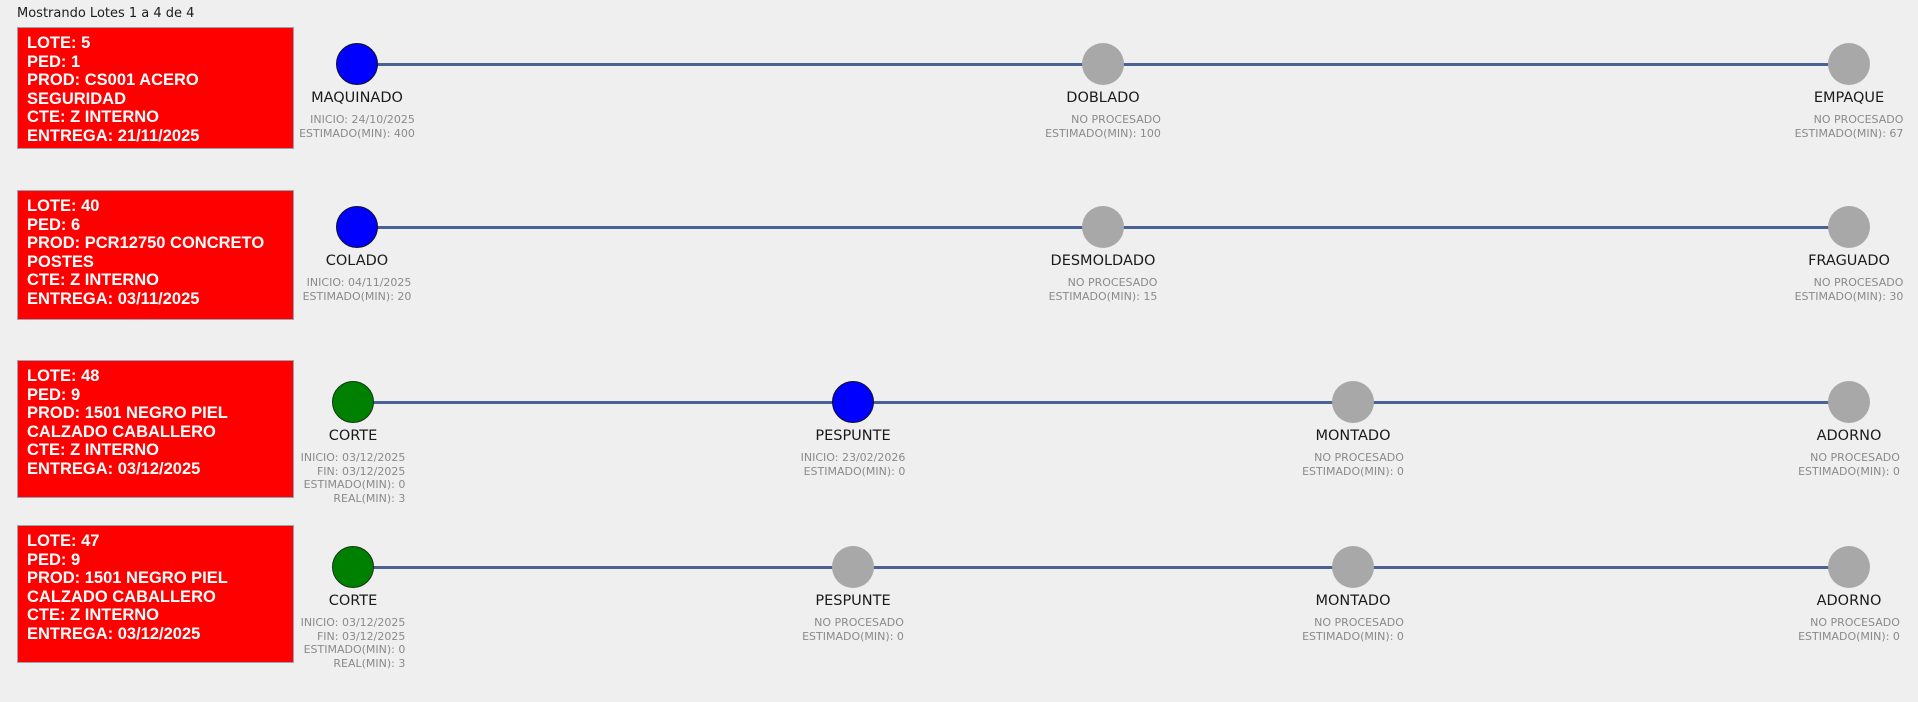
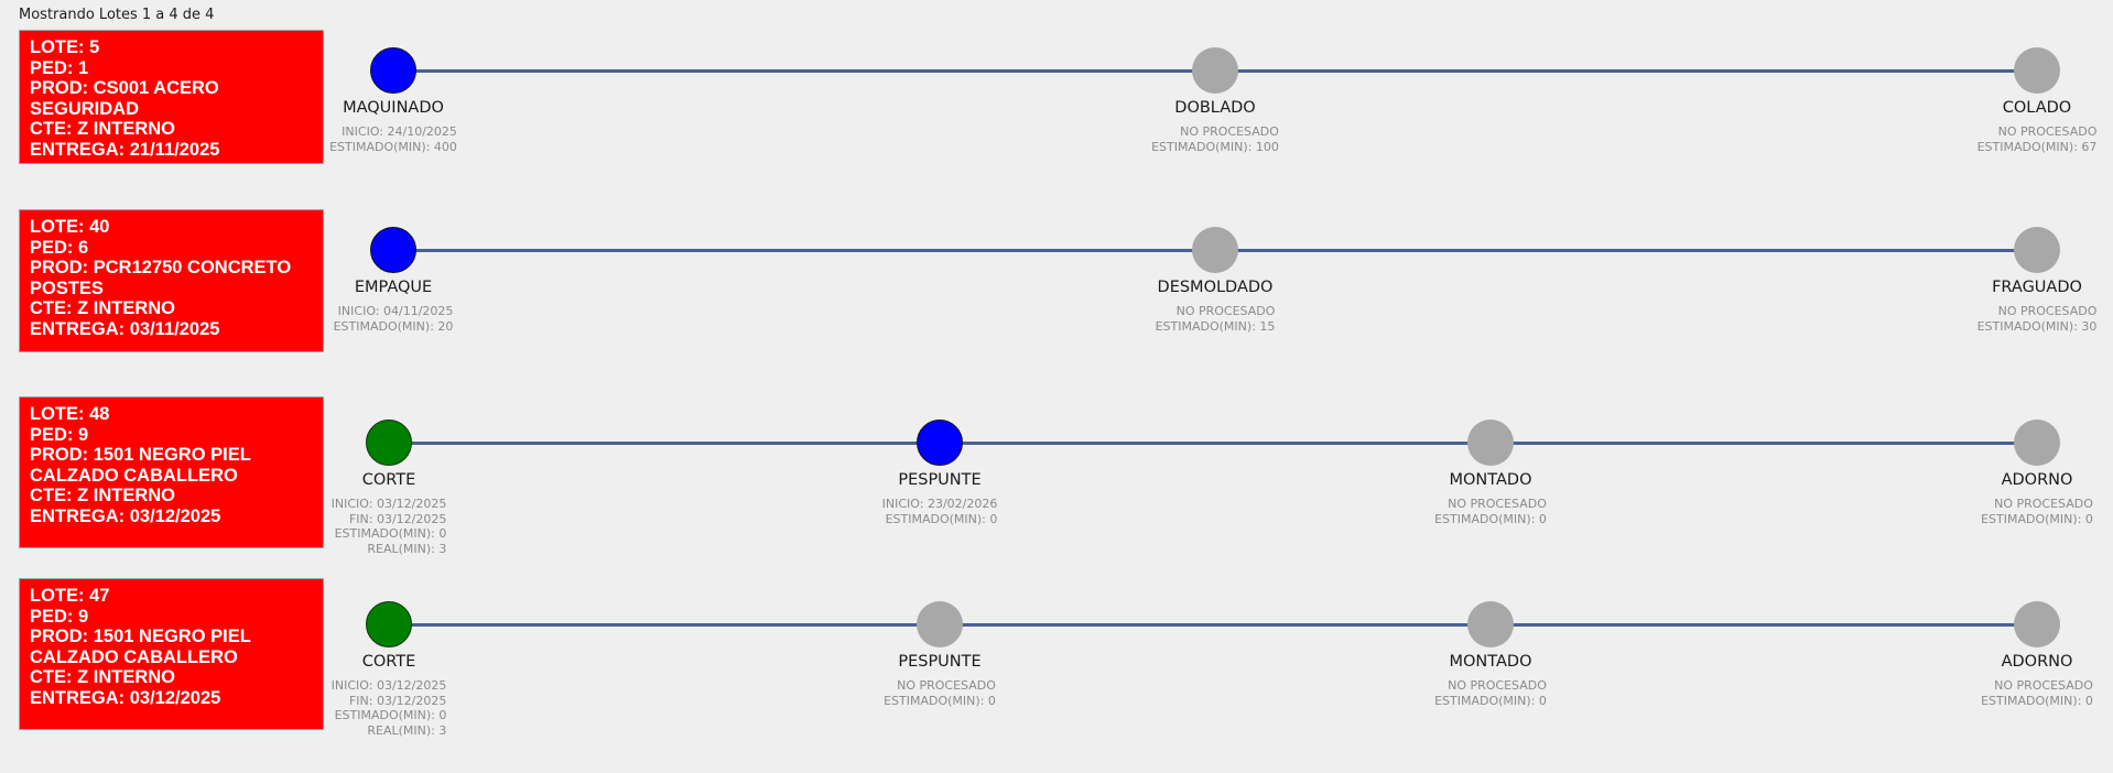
  Mostrando Lotes 1 a 4 de 4
  LOTE: 5
  PED: 1
  PROD: CS001 ACERO
  SEGURIDAD
  CTE: Z INTERNO
  ENTREGA: 21/11/2025
  MAQUINADO
  INICIO: 24/10/2025
  ESTIMADO(MIN): 400
  DOBLADO
  NO PROCESADO
  ESTIMADO(MIN): 100
- EMPAQUE
+ COLADO
  NO PROCESADO
  ESTIMADO(MIN): 67
  LOTE: 40
  PED: 6
  PROD: PCR12750 CONCRETO
  POSTES
  CTE: Z INTERNO
  ENTREGA: 03/11/2025
- COLADO
+ EMPAQUE
  INICIO: 04/11/2025
  ESTIMADO(MIN): 20
  DESMOLDADO
  NO PROCESADO
  ESTIMADO(MIN): 15
  FRAGUADO
  NO PROCESADO
  ESTIMADO(MIN): 30
  LOTE: 48
  PED: 9
  PROD: 1501 NEGRO PIEL
  CALZADO CABALLERO
  CTE: Z INTERNO
  ENTREGA: 03/12/2025
  CORTE
  INICIO: 03/12/2025
  FIN: 03/12/2025
  ESTIMADO(MIN): 0
  REAL(MIN): 3
  PESPUNTE
  INICIO: 23/02/2026
  ESTIMADO(MIN): 0
  MONTADO
  NO PROCESADO
  ESTIMADO(MIN): 0
  ADORNO
  NO PROCESADO
  ESTIMADO(MIN): 0
  LOTE: 47
  PED: 9
  PROD: 1501 NEGRO PIEL
  CALZADO CABALLERO
  CTE: Z INTERNO
  ENTREGA: 03/12/2025
  CORTE
  INICIO: 03/12/2025
  FIN: 03/12/2025
  ESTIMADO(MIN): 0
  REAL(MIN): 3
  PESPUNTE
  NO PROCESADO
  ESTIMADO(MIN): 0
  MONTADO
  NO PROCESADO
  ESTIMADO(MIN): 0
  ADORNO
  NO PROCESADO
  ESTIMADO(MIN): 0
